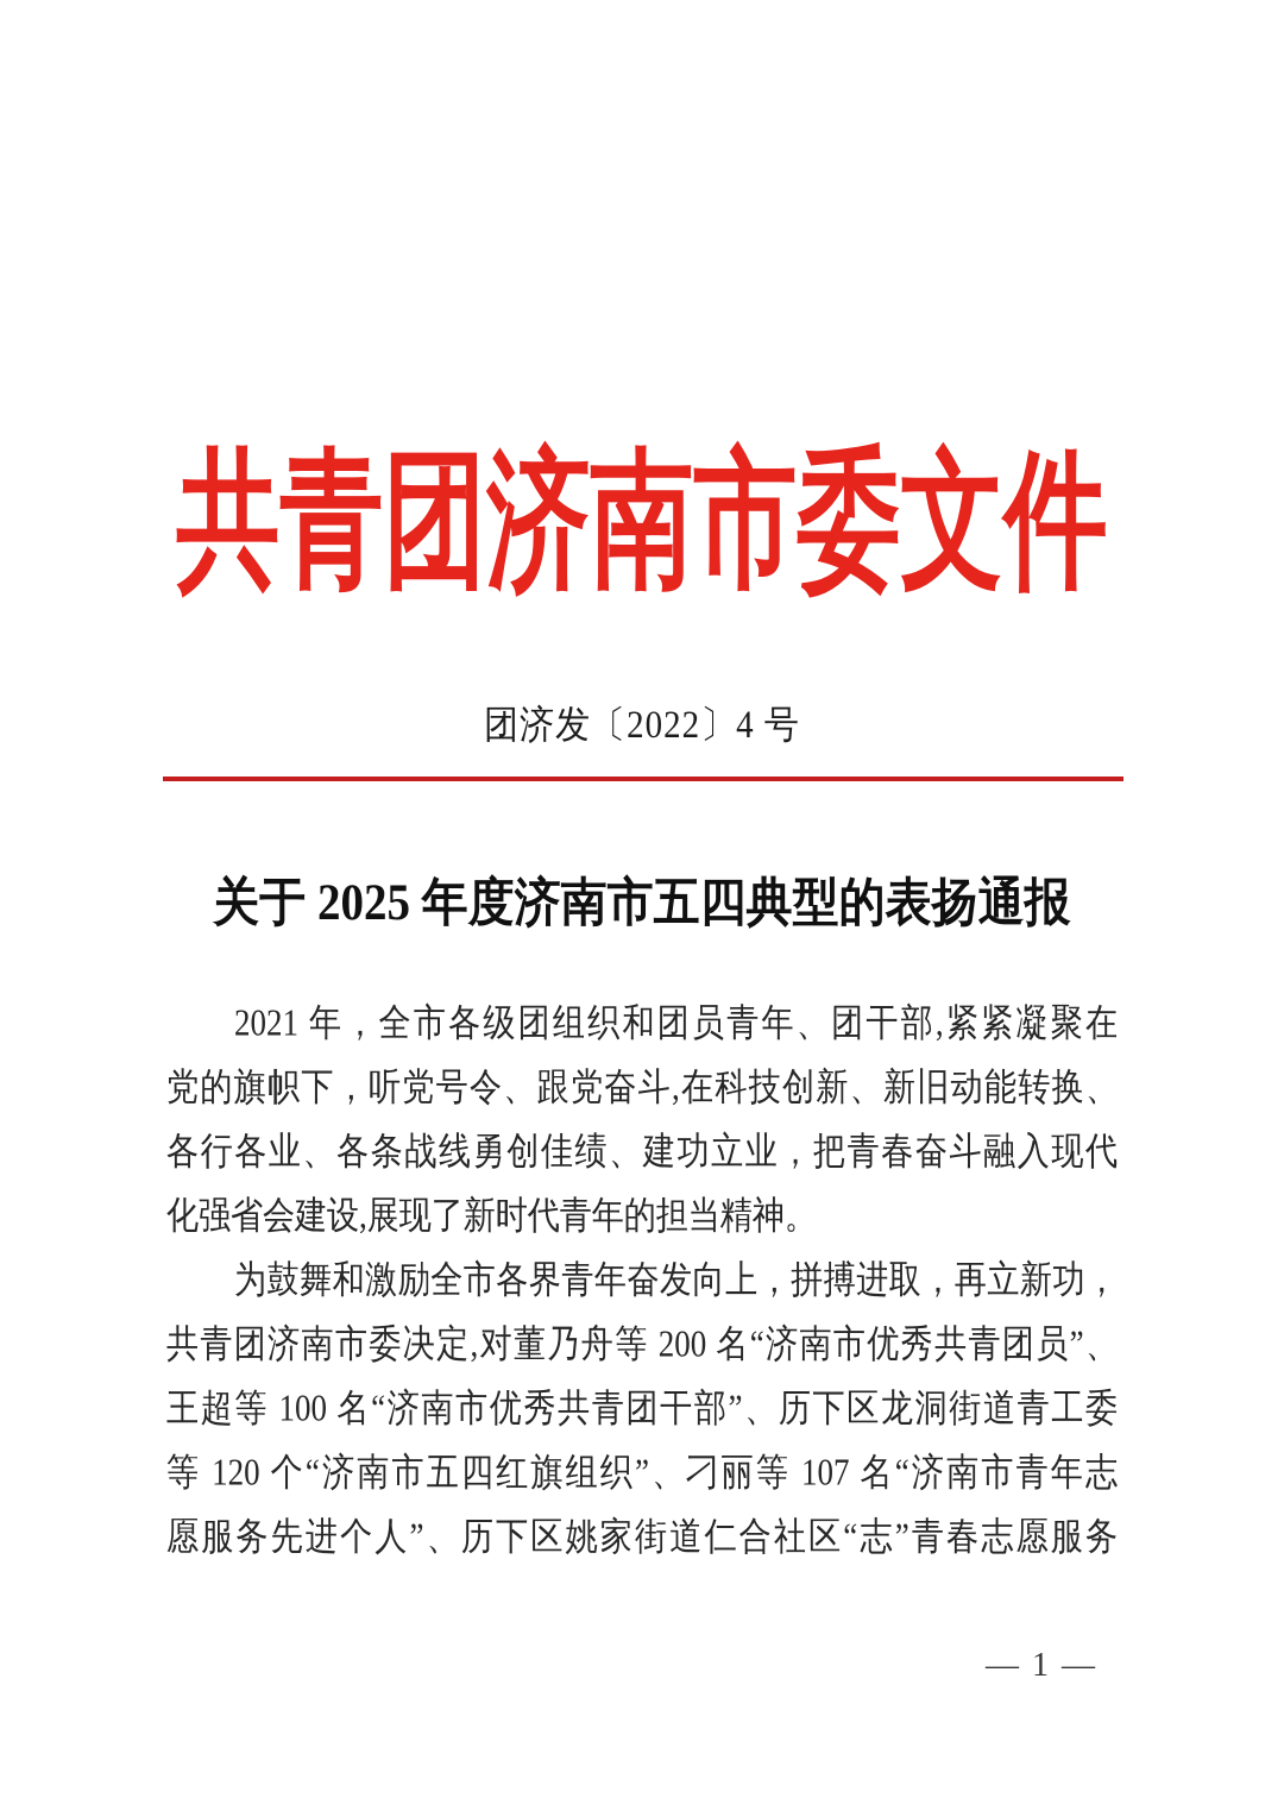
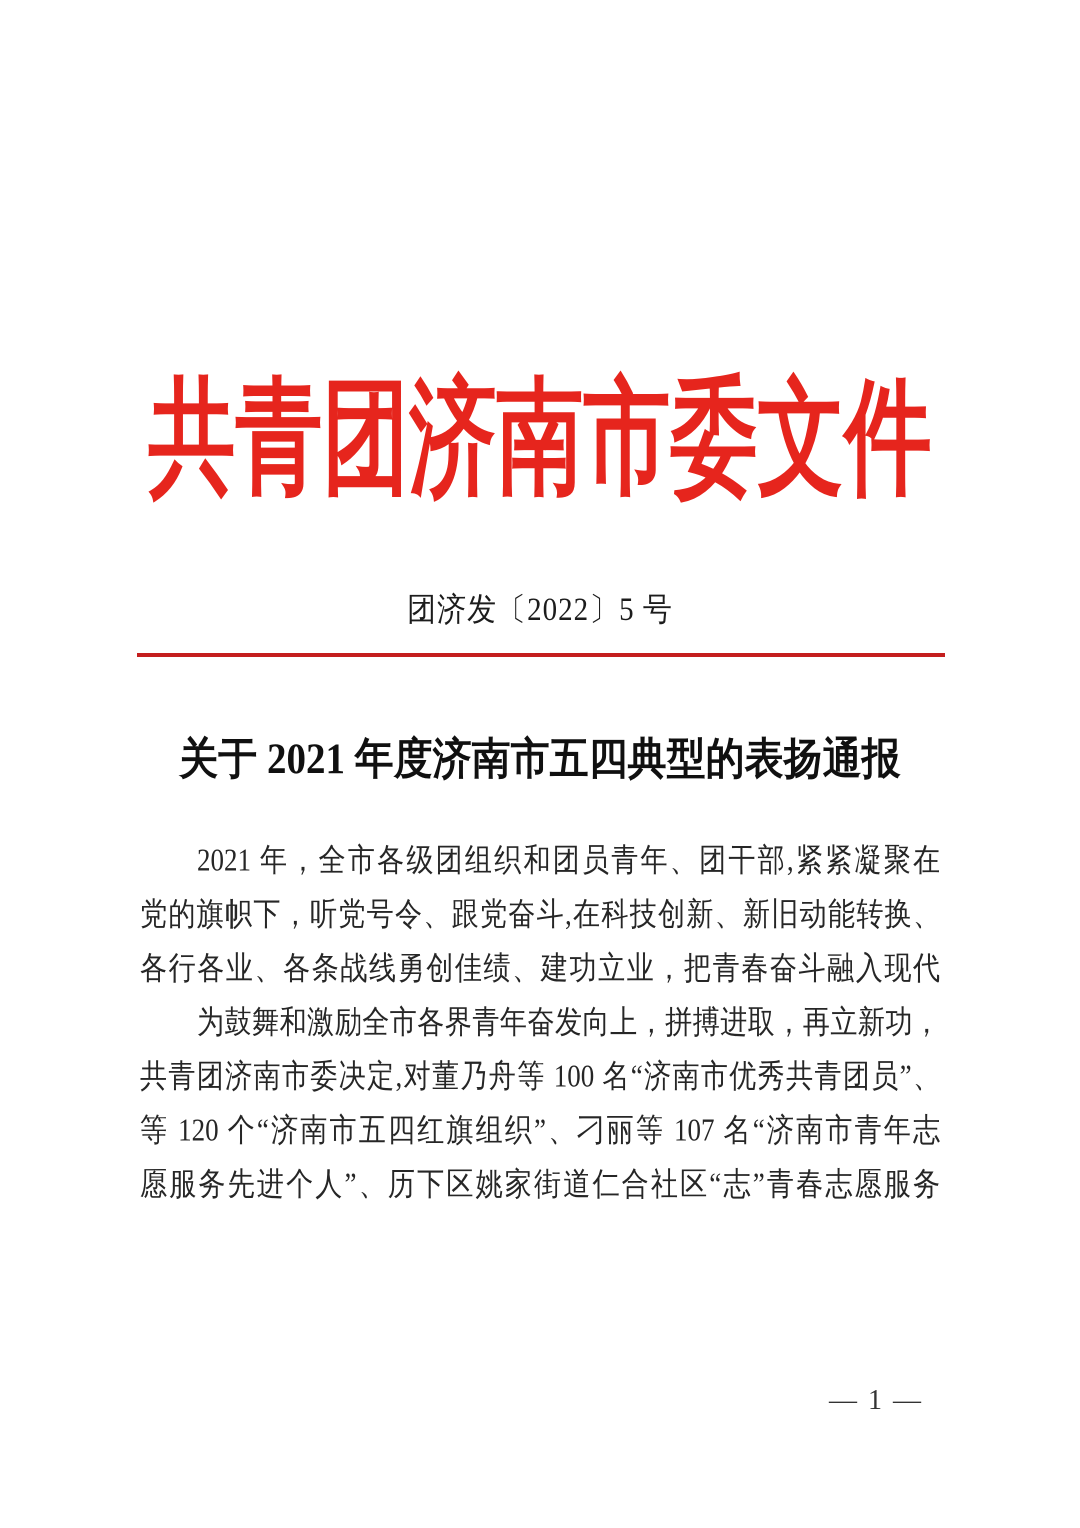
  共青团济南市委文件
- 团济发〔2022〕4 号
+ 团济发〔2022〕5 号
- 关于 2025 年度济南市五四典型的表扬通报
+ 关于 2021 年度济南市五四典型的表扬通报
  2021 年，全市各级团组织和团员青年、团干部,紧紧凝聚在
  党的旗帜下，听党号令、跟党奋斗,在科技创新、新旧动能转换、
  各行各业、各条战线勇创佳绩、建功立业，把青春奋斗融入现代
- 化强省会建设,展现了新时代青年的担当精神。
  为鼓舞和激励全市各界青年奋发向上，拼搏进取，再立新功，
- 共青团济南市委决定,对董乃舟等 200 名“济南市优秀共青团员”、
+ 共青团济南市委决定,对董乃舟等 100 名“济南市优秀共青团员”、
- 王超等 100 名“济南市优秀共青团干部”、历下区龙洞街道青工委
  等 120 个“济南市五四红旗组织”、刁丽等 107 名“济南市青年志
  愿服务先进个人”、历下区姚家街道仁合社区“志”青春志愿服务
  — 1 —
